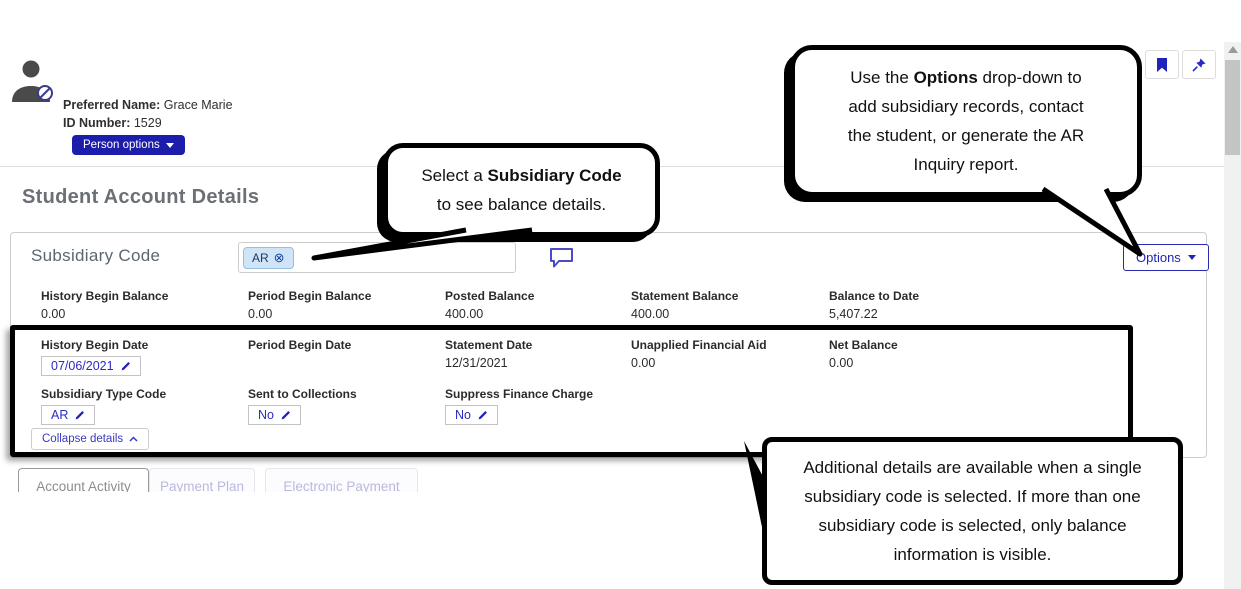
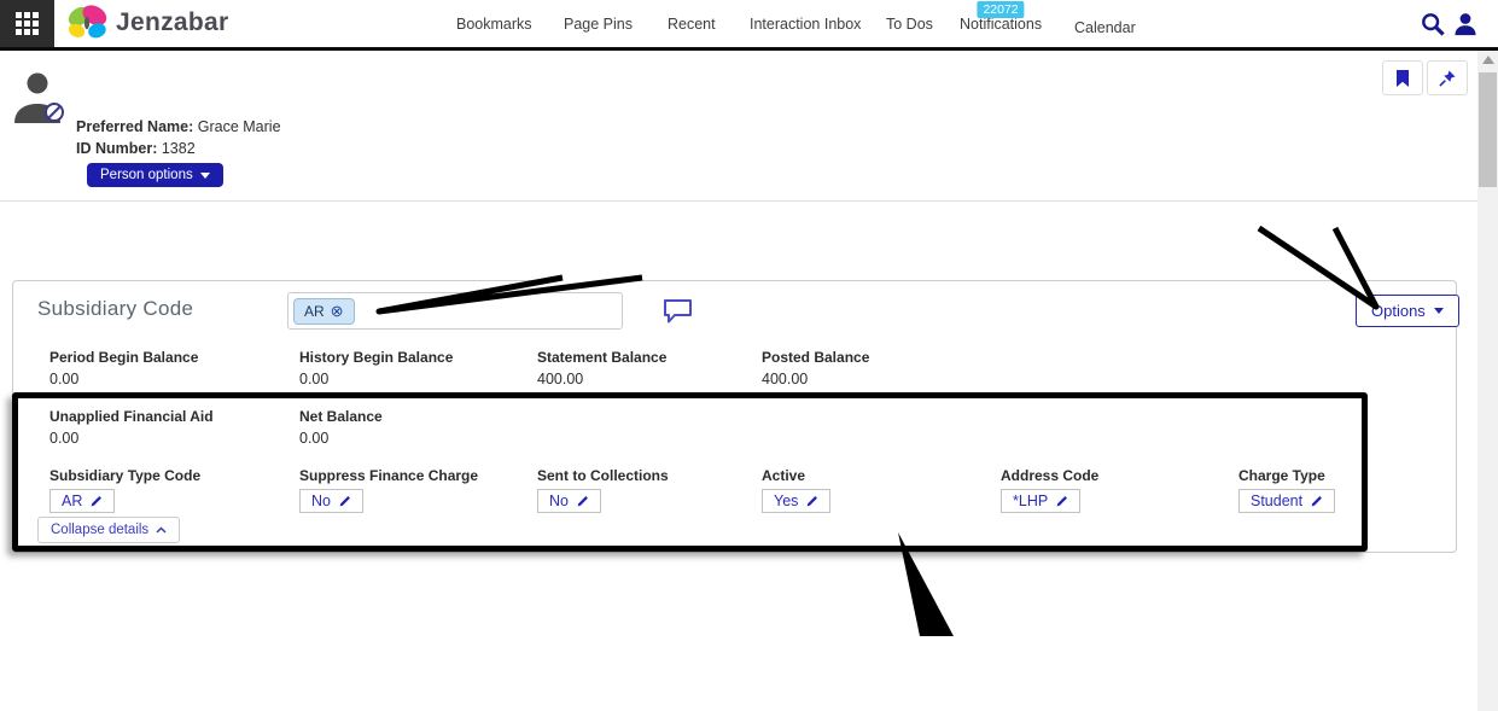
+ Jenzabar
+ Bookmarks
+ Page Pins
+ Recent
+ Interaction Inbox
+ To Dos
+ 22072
+ Notifications
+ Calendar
  Preferred Name: Grace Marie
- ID Number: 1529
+ ID Number: 1382
  Person options
- Student Account Details
  Subsidiary Code
  AR
  ⊗
  Options
- History Begin Balance
+ Period Begin Balance
  0.00
- Period Begin Balance
+ History Begin Balance
  0.00
- Posted Balance
+ Statement Balance
  400.00
- Statement Balance
+ Posted Balance
  400.00
- Balance to Date
- 5,407.22
- History Begin Date
- 07/06/2021
- Period Begin Date
- Statement Date
- 12/31/2021
  Unapplied Financial Aid
  0.00
  Net Balance
  0.00
  Subsidiary Type Code
  AR
- Sent to Collections
+ Suppress Finance Charge
  No
- Suppress Finance Charge
+ Sent to Collections
  No
+ Active
+ Yes
+ Address Code
+ *LHP
+ Charge Type
+ Student
  Collapse details
- Account Activity
- Payment Plan
- Electronic Payment
- Use the Options drop-down to add subsidiary records, contact the student, or generate the AR Inquiry report.
- Select a Subsidiary Code to see balance details.
- Additional details are available when a single subsidiary code is selected. If more than one subsidiary code is selected, only balance information is visible.
